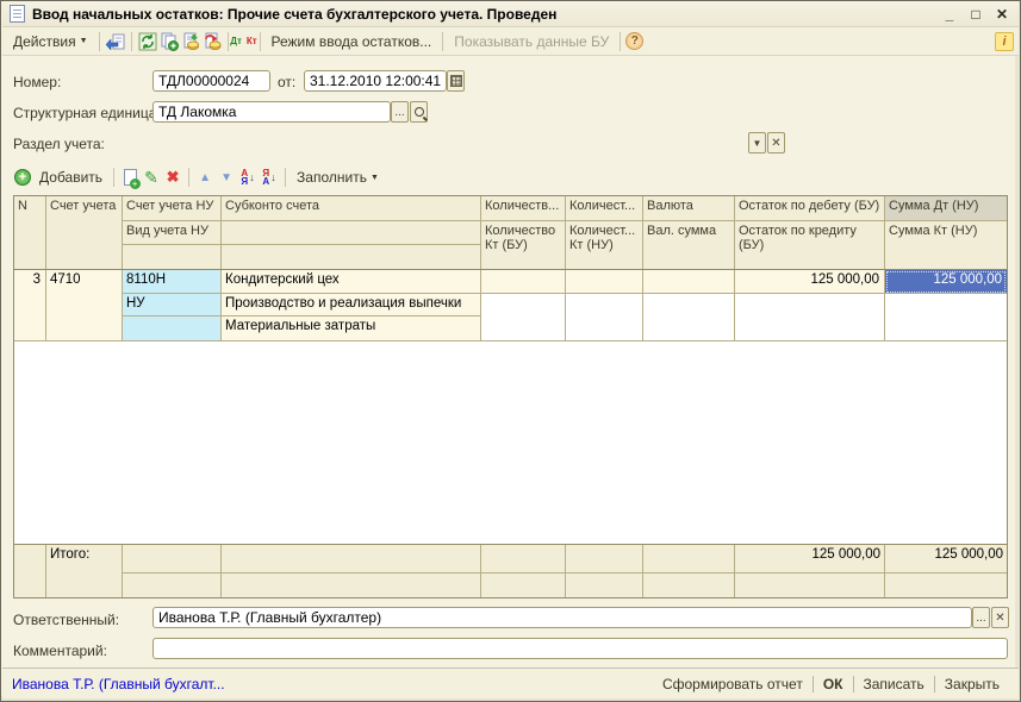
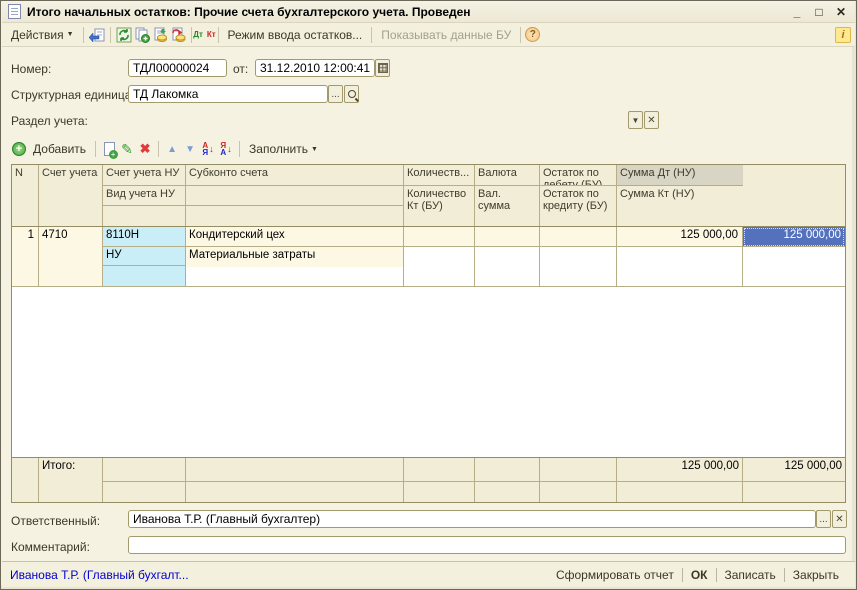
- Ввод начальных остатков: Прочие счета бухгалтерского учета. Проведен
+ Итого начальных остатков: Прочие счета бухгалтерского учета. Проведен
  _
  □
  ✕
  Действия
  Дт
  Кт
  Режим ввода остатков...
  Показывать данные БУ
  ?
  i
  Номер:
  ТДЛ00000024
  от:
  31.12.2010 12:00:41
  Структурная единиц
  ТД Лакомка
  ...
  Раздел учета:
  ▼
  ✕
  +
  Добавить
  +
  ✎
  ✖
  ▲
  ▼
  А
  Я
  ↓
  Я
  А
  ↓
  Заполнить
  N
  Счет учета
  Счет учета НУ
  Вид учета НУ
  Субконто счета
  Количеств...
  Количество Кт (БУ)
- Количест...
- Количест... Кт (НУ)
  Валюта
  Вал. сумма
  Остаток по дебету (БУ)
  Остаток по кредиту (БУ)
  Сумма Дт (НУ)
  Сумма Кт (НУ)
- 3
+ 1
  4710
  8110Н
  НУ
  Кондитерский цех
- Производство и реализация выпечки
  Материальные затраты
  125 000,00
  125 000,00
  Итого:
  125 000,00
  125 000,00
  Ответственный:
  Иванова Т.Р. (Главный бухгалтер)
  ...
  ✕
  Комментарий:
  Иванова Т.Р. (Главный бухгалт...
  Сформировать отчет
  ОК
  Записать
  Закрыть
